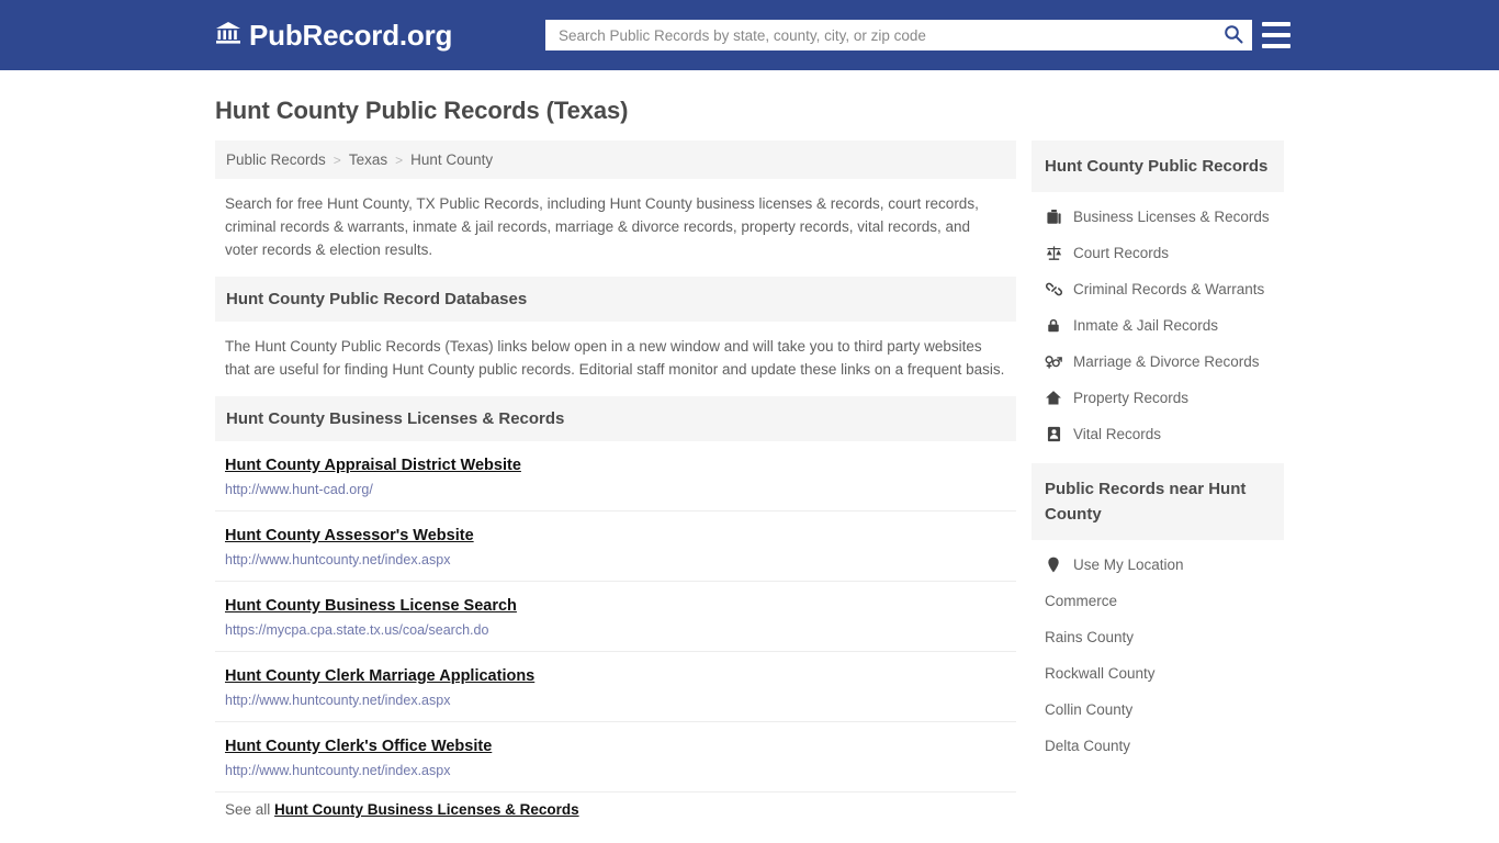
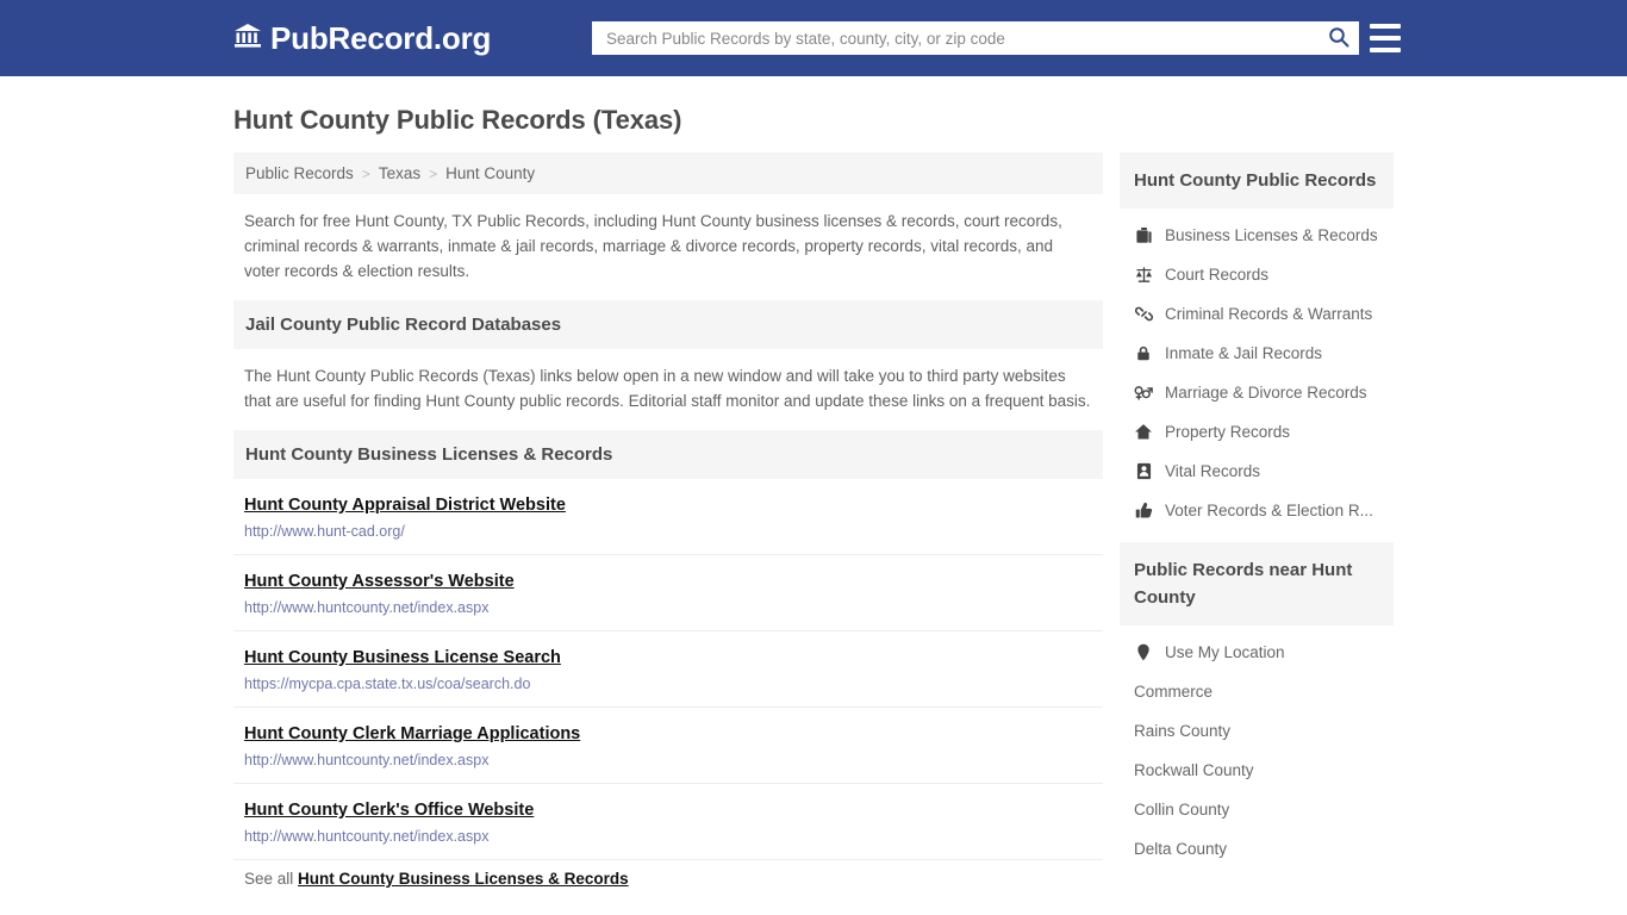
  PubRecord.org
  Search Public Records by state, county, city, or zip code
  Hunt County Public Records (Texas)
  Public Records
  >
  Texas
  >
  Hunt County
  Search for free Hunt County, TX Public Records, including Hunt County business licenses & records, court records, criminal records & warrants, inmate & jail records, marriage & divorce records, property records, vital records, and voter records & election results.
- Hunt County Public Record Databases
+ Jail County Public Record Databases
  The Hunt County Public Records (Texas) links below open in a new window and will take you to third party websites that are useful for finding Hunt County public records. Editorial staff monitor and update these links on a frequent basis.
  Hunt County Business Licenses & Records
  Hunt County Appraisal District Website
  http://www.hunt-cad.org/
  Hunt County Assessor's Website
  http://www.huntcounty.net/index.aspx
  Hunt County Business License Search
  https://mycpa.cpa.state.tx.us/coa/search.do
  Hunt County Clerk Marriage Applications
  http://www.huntcounty.net/index.aspx
  Hunt County Clerk's Office Website
  http://www.huntcounty.net/index.aspx
  See all Hunt County Business Licenses & Records
  Hunt County Public Records
  Business Licenses & Records
  Court Records
  Criminal Records & Warrants
  Inmate & Jail Records
  Marriage & Divorce Records
  Property Records
  Vital Records
+ Voter Records & Election R...
  Public Records near Hunt County
  Use My Location
  Commerce
  Rains County
  Rockwall County
  Collin County
  Delta County
